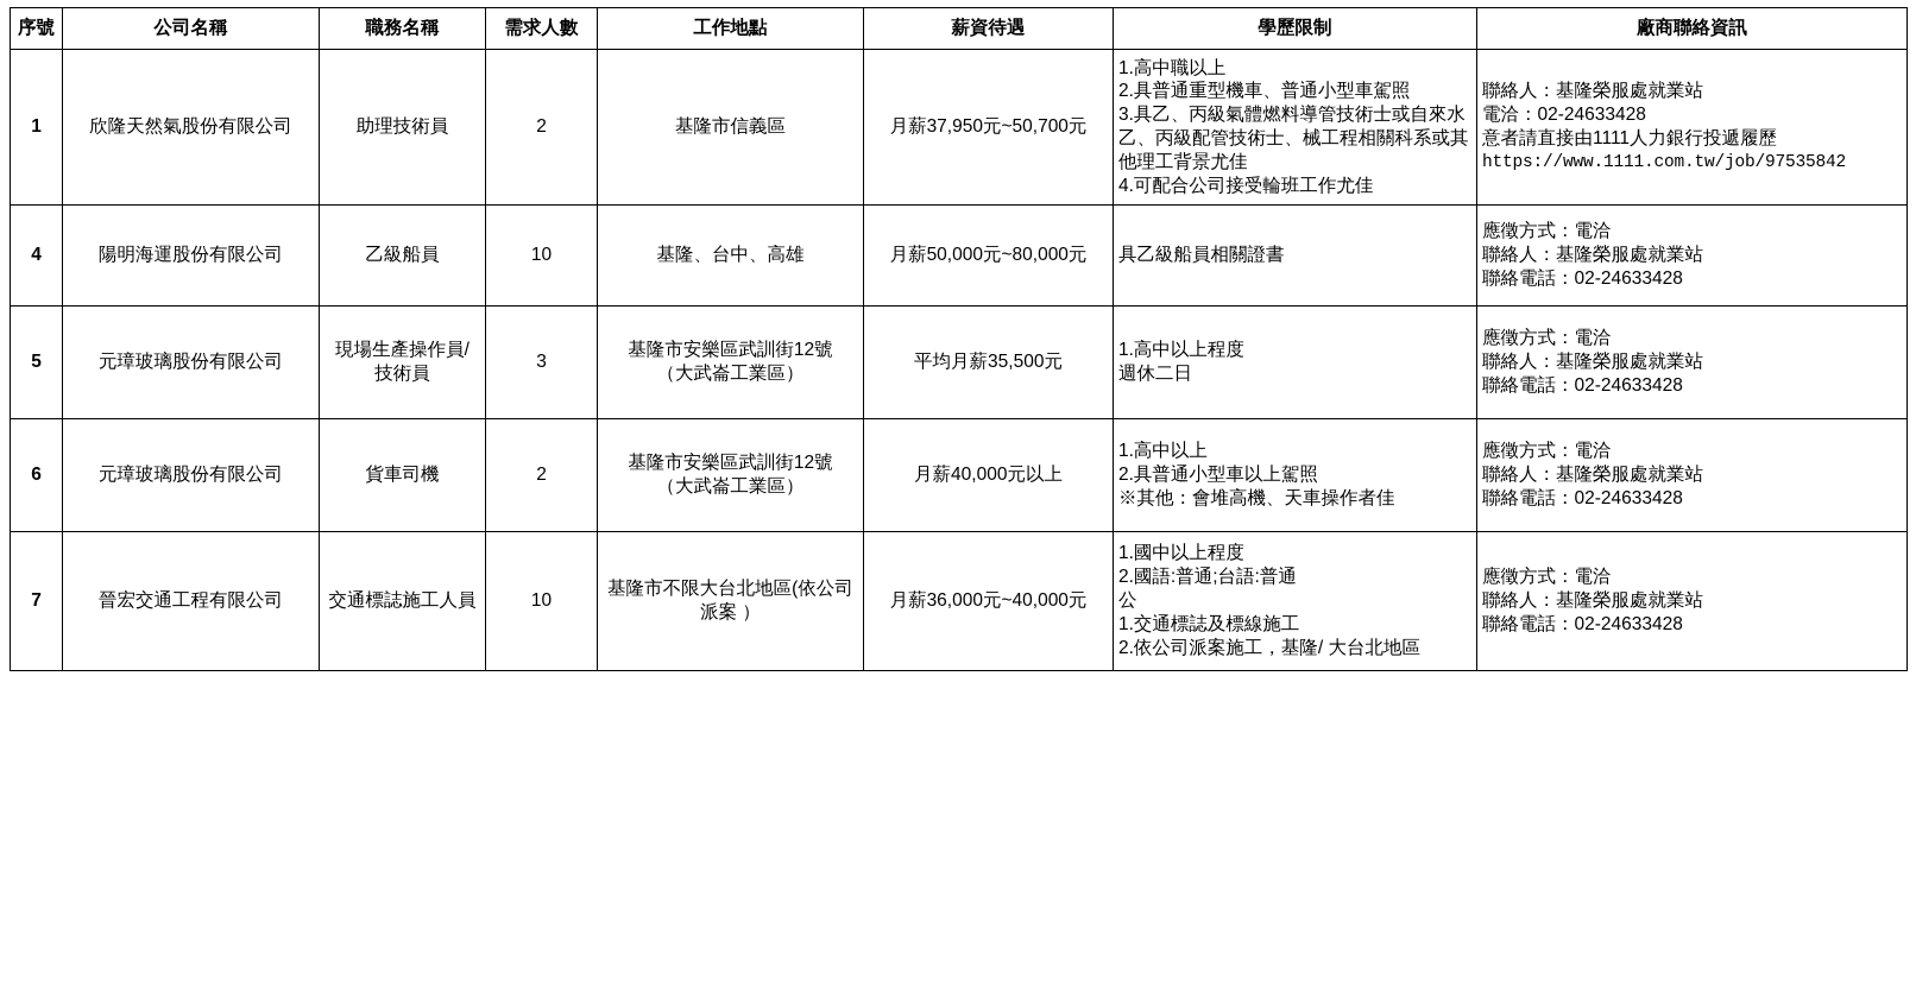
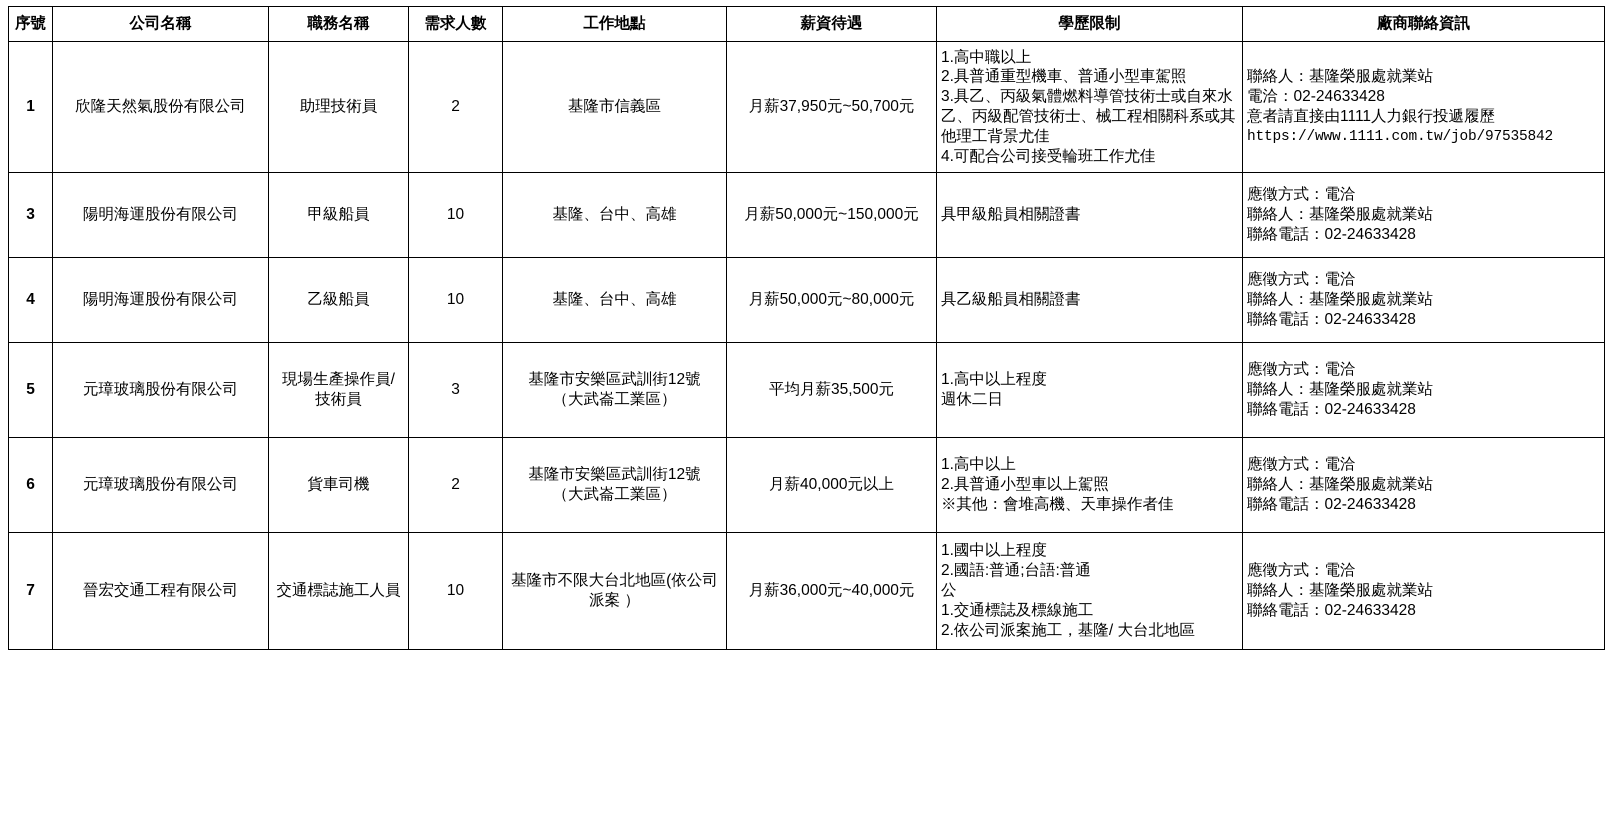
  序號	公司名稱	職務名稱	需求人數	工作地點	薪資待遇	學歷限制	廠商聯絡資訊
  1	欣隆天然氣股份有限公司	助理技術員	2	基隆市信義區	月薪37,950元~50,700元	1.高中職以上 2.具普通重型機車、普通小型車駕照 3.具乙、丙級氣體燃料導管技術士或自來水乙、丙級配管技術士、械工程相關科系或其他理工背景尤佳 4.可配合公司接受輪班工作尤佳	聯絡人：基隆榮服處就業站 電洽：02-24633428 意者請直接由1111人力銀行投遞履歷https://www.1111.com.tw/job/97535842
+ 3	陽明海運股份有限公司	甲級船員	10	基隆、台中、高雄	月薪50,000元~150,000元	具甲級船員相關證書	應徵方式：電洽 聯絡人：基隆榮服處就業站 聯絡電話：02-24633428
  4	陽明海運股份有限公司	乙級船員	10	基隆、台中、高雄	月薪50,000元~80,000元	具乙級船員相關證書	應徵方式：電洽 聯絡人：基隆榮服處就業站 聯絡電話：02-24633428
  5	元璋玻璃股份有限公司	現場生產操作員/ 技術員	3	基隆市安樂區武訓街12號 （大武崙工業區）	平均月薪35,500元	1.高中以上程度 週休二日	應徵方式：電洽 聯絡人：基隆榮服處就業站 聯絡電話：02-24633428
  6	元璋玻璃股份有限公司	貨車司機	2	基隆市安樂區武訓街12號 （大武崙工業區）	月薪40,000元以上	1.高中以上 2.具普通小型車以上駕照 ※其他：會堆高機、天車操作者佳	應徵方式：電洽 聯絡人：基隆榮服處就業站 聯絡電話：02-24633428
  7	晉宏交通工程有限公司	交通標誌施工人員	10	基隆市不限大台北地區(依公司派案 ）	月薪36,000元~40,000元	1.國中以上程度 2.國語:普通;台語:普通 公 1.交通標誌及標線施工 2.依公司派案施工，基隆/ 大台北地區	應徵方式：電洽 聯絡人：基隆榮服處就業站 聯絡電話：02-24633428
